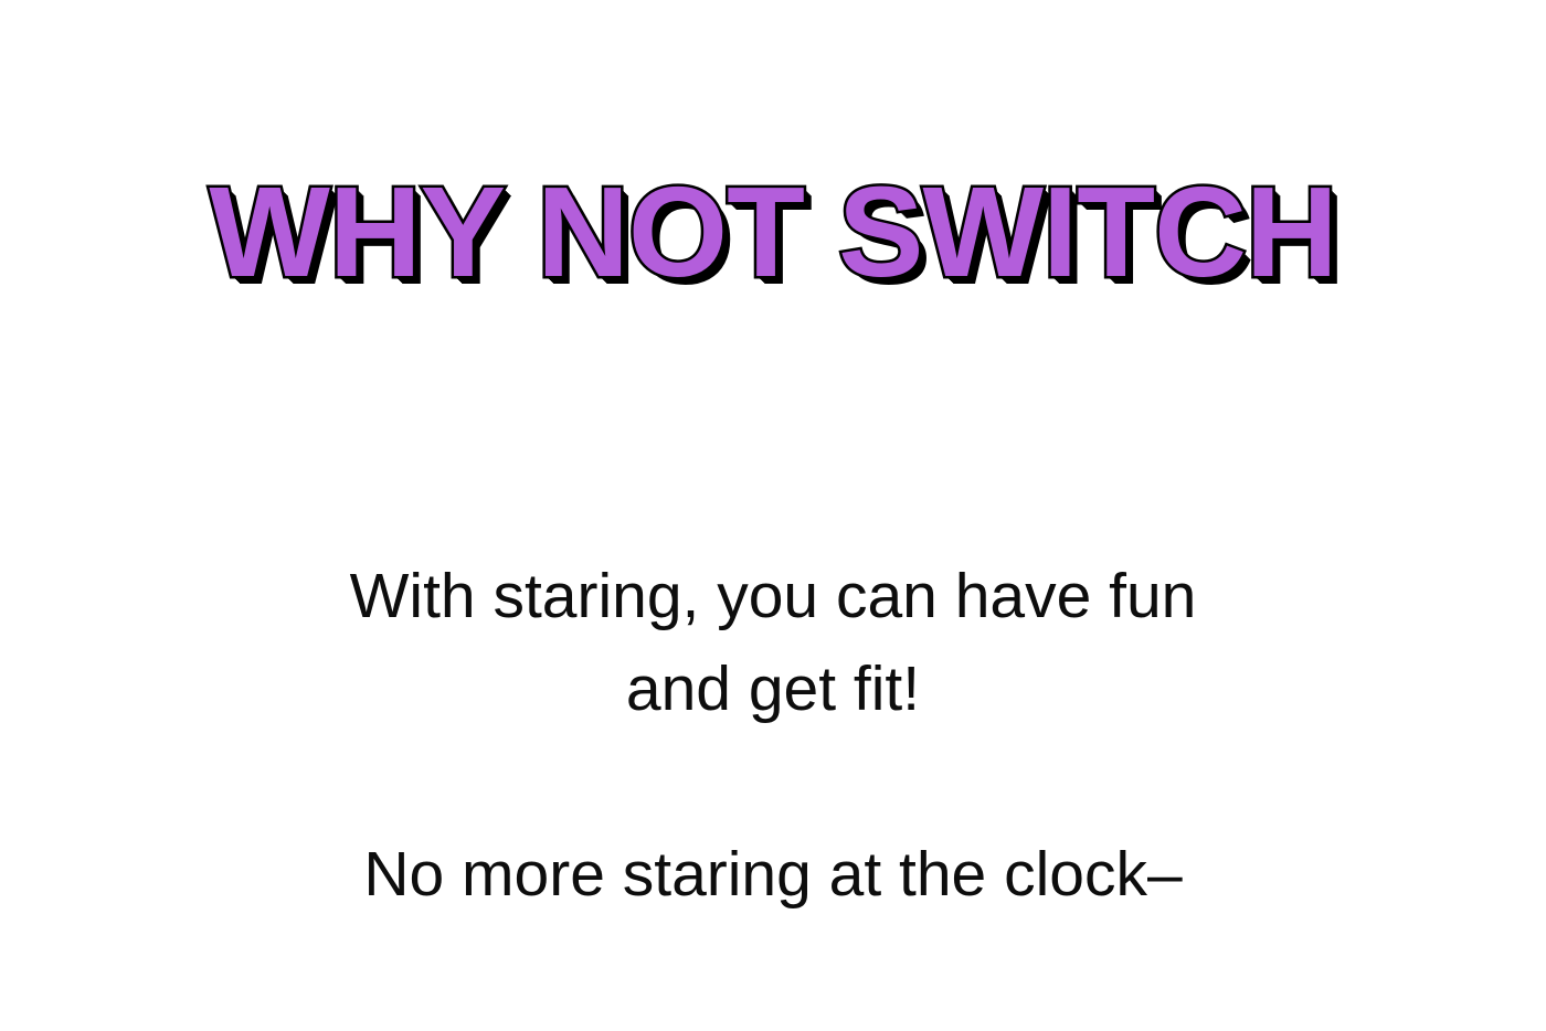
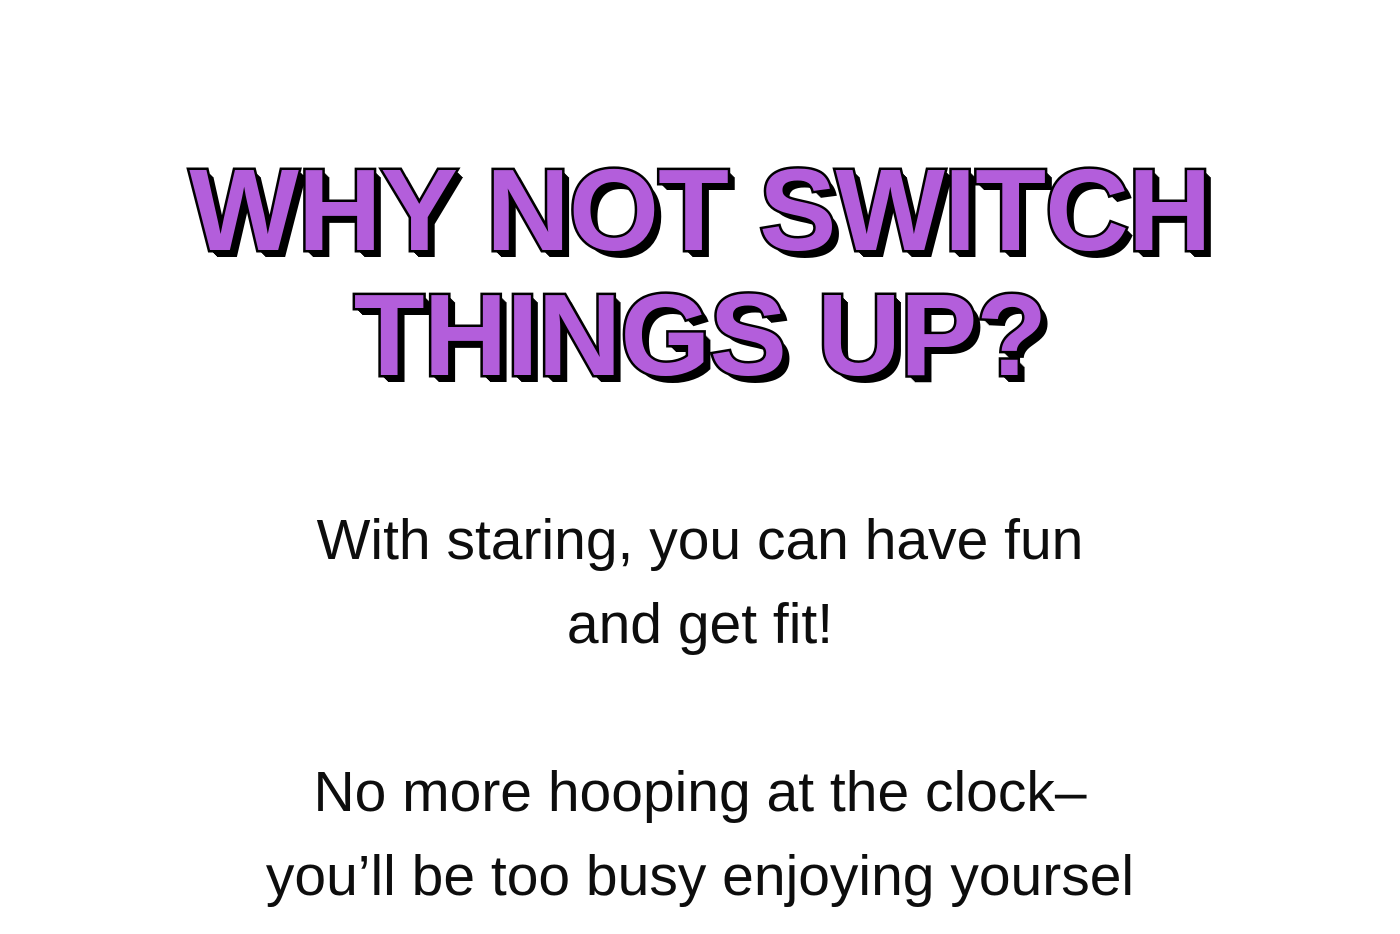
  WHY NOT SWITCH
+ THINGS UP?
  With staring, you can have fun
  and get fit!
- No more staring at the clock–
+ No more hooping at the clock–
+ you’ll be too busy enjoying yoursel
